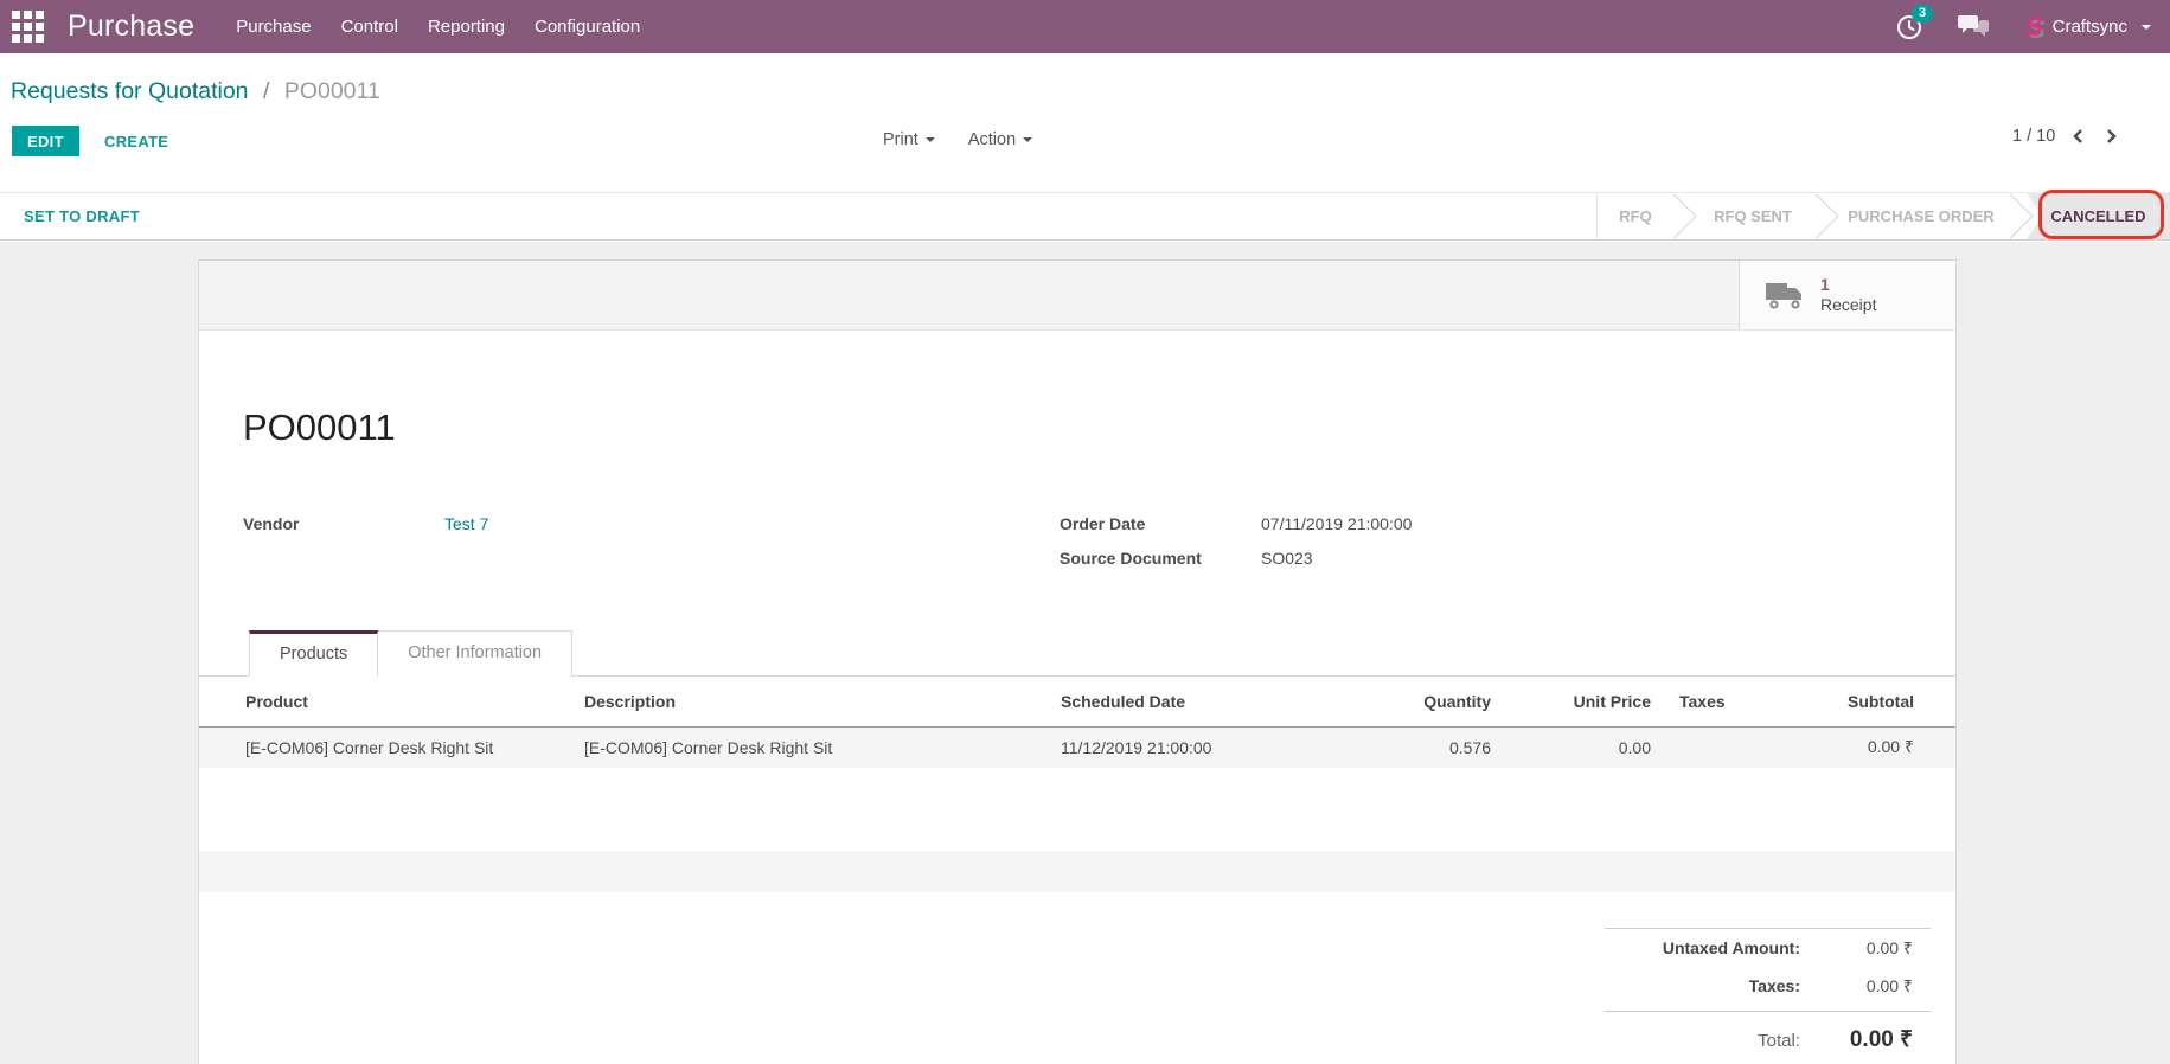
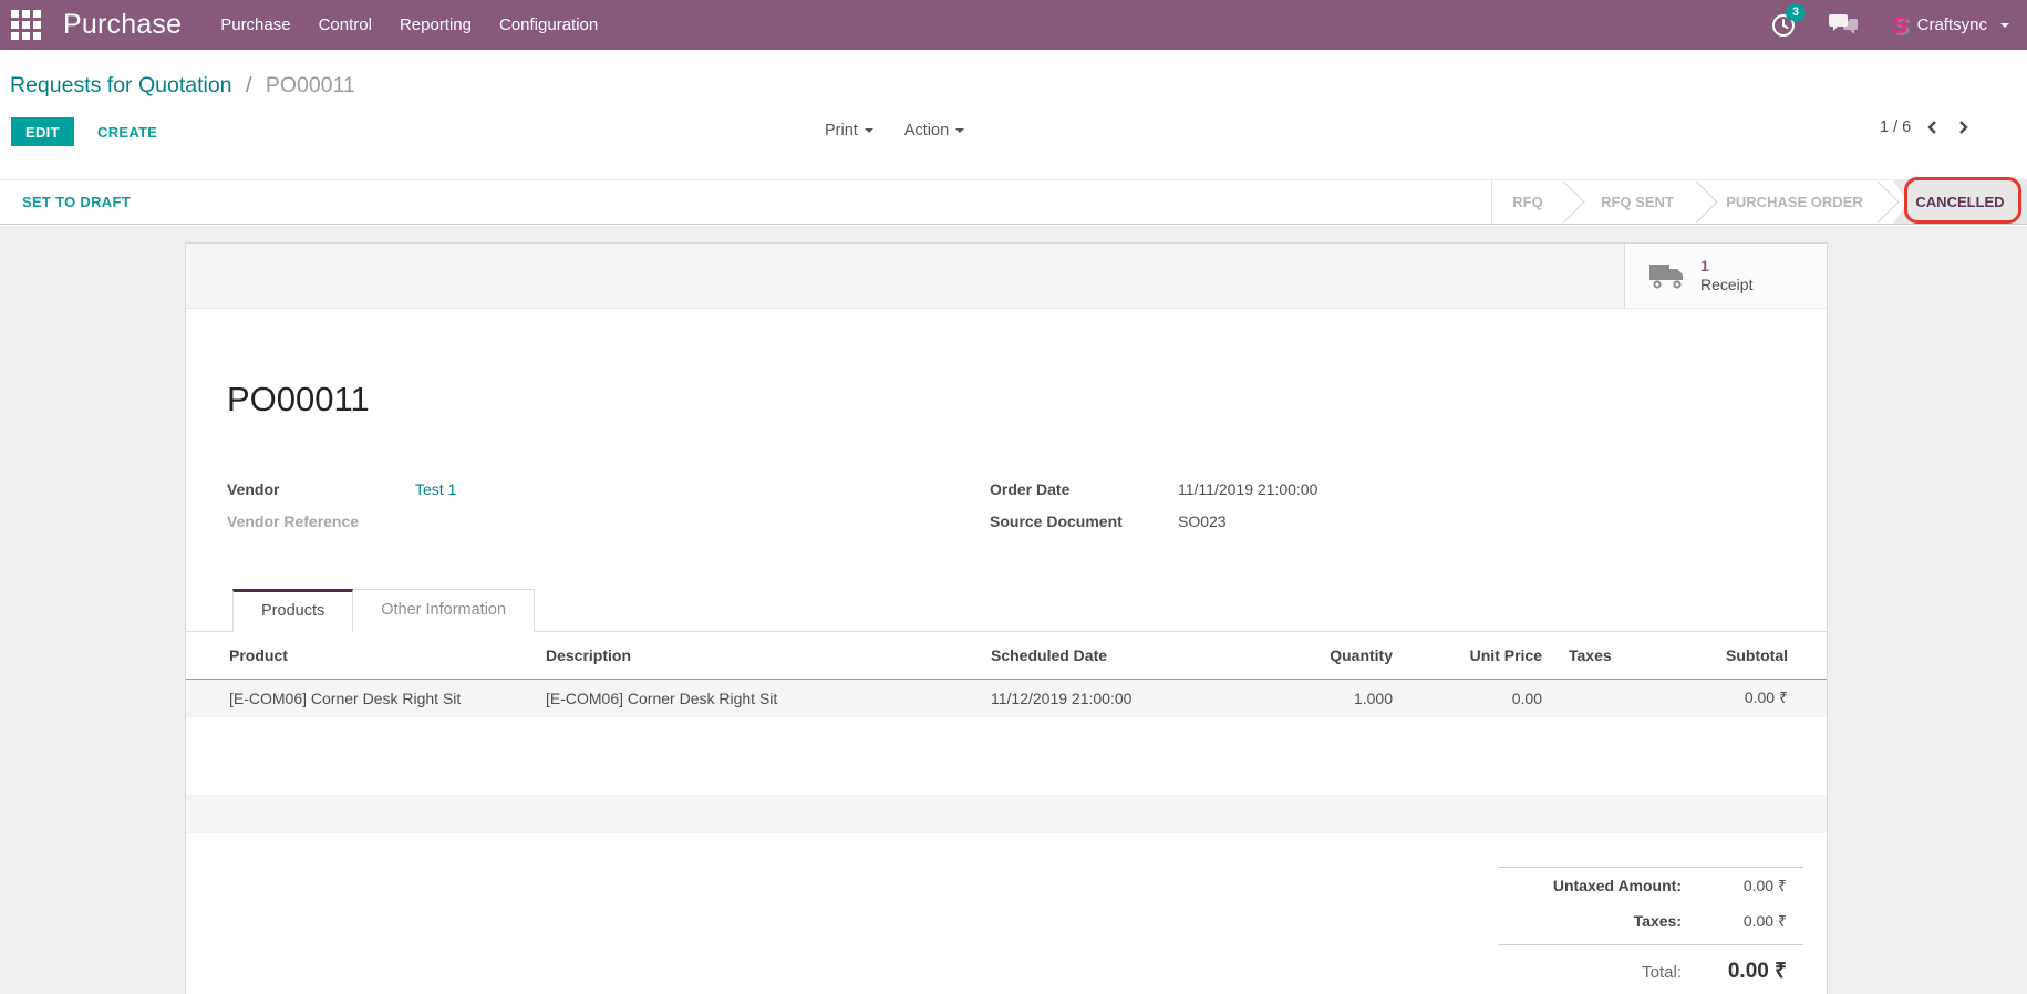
  Purchase
  Purchase
  Control
  Reporting
  Configuration
  3
  S
  Craftsync
  Requests for Quotation / PO00011
  EDIT
  CREATE
  Print
  Action
- 1 / 10
+ 1 / 6
  SET TO DRAFT
  RFQ
  RFQ SENT
  PURCHASE ORDER
  CANCELLED
  1
  Receipt
  PO00011
  Vendor
- Test 7
+ Test 1
+ Vendor Reference
  Order Date
- 07/11/2019 21:00:00
+ 11/11/2019 21:00:00
  Source Document
  SO023
  Products
  Other Information
  Product	Description	Scheduled Date	Quantity	Unit Price	Taxes	Subtotal
- [E-COM06] Corner Desk Right Sit	[E-COM06] Corner Desk Right Sit	11/12/2019 21:00:00	0.576	0.00		0.00 ₹
+ [E-COM06] Corner Desk Right Sit	[E-COM06] Corner Desk Right Sit	11/12/2019 21:00:00	1.000	0.00		0.00 ₹
  Untaxed Amount:
  0.00 ₹
  Taxes:
  0.00 ₹
  Total:
  0.00 ₹
